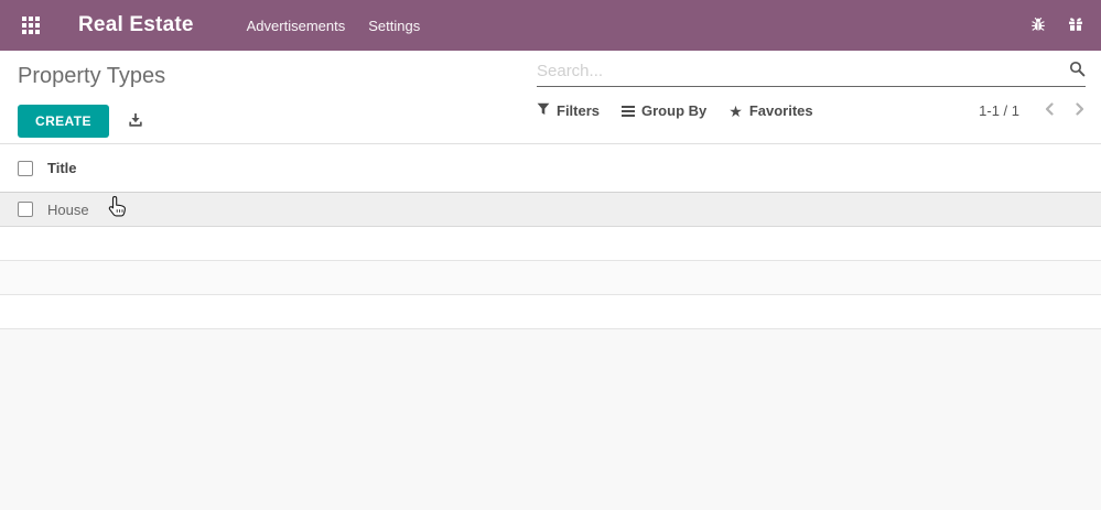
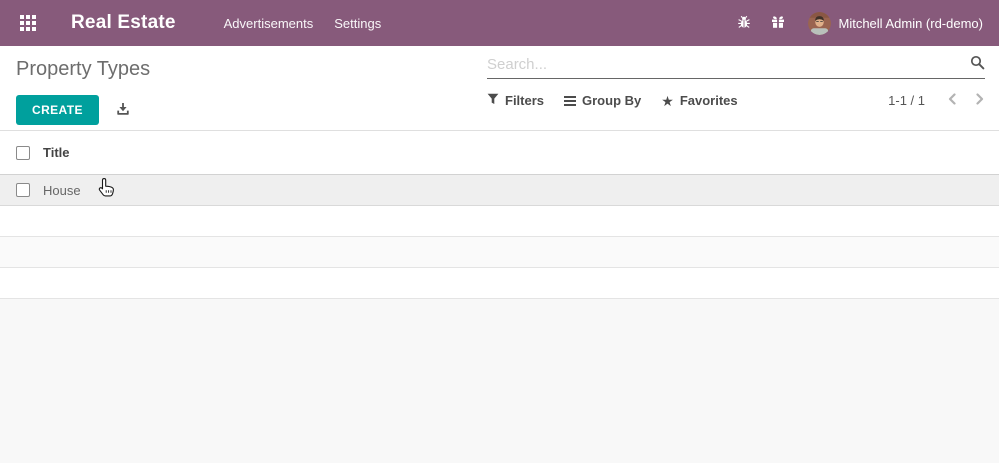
  Real Estate
  Advertisements
  Settings
+ Mitchell Admin (rd-demo)
  Property Types
  CREATE
  Search...
  Filters
  Group By
  ★
  Favorites
  1-1 / 1
  Title
  House
